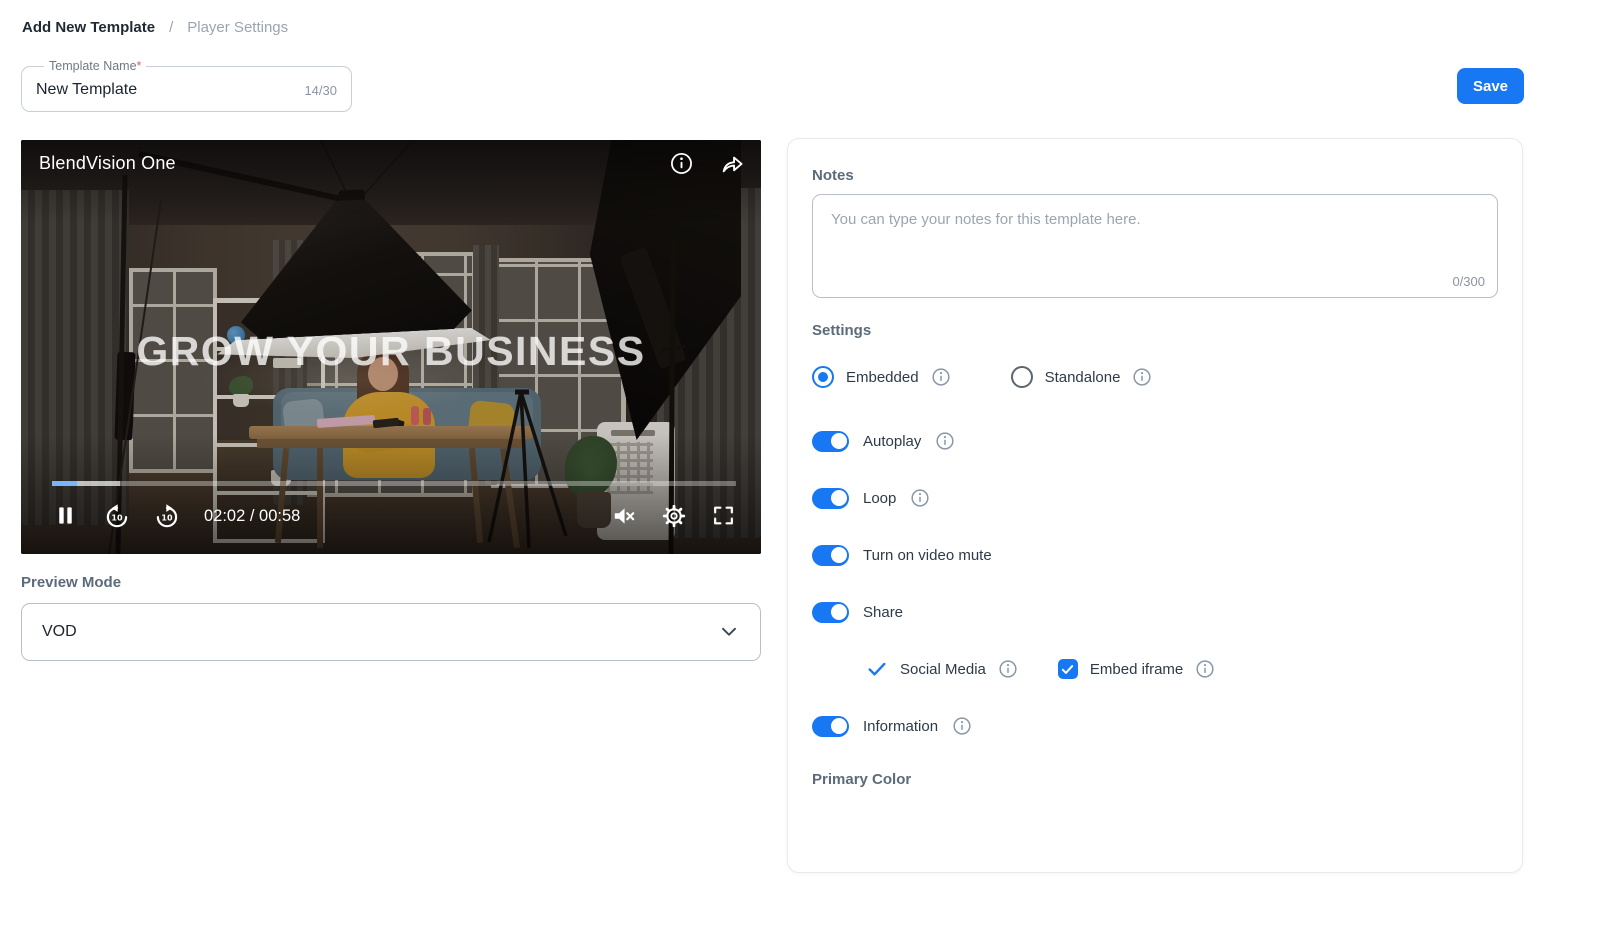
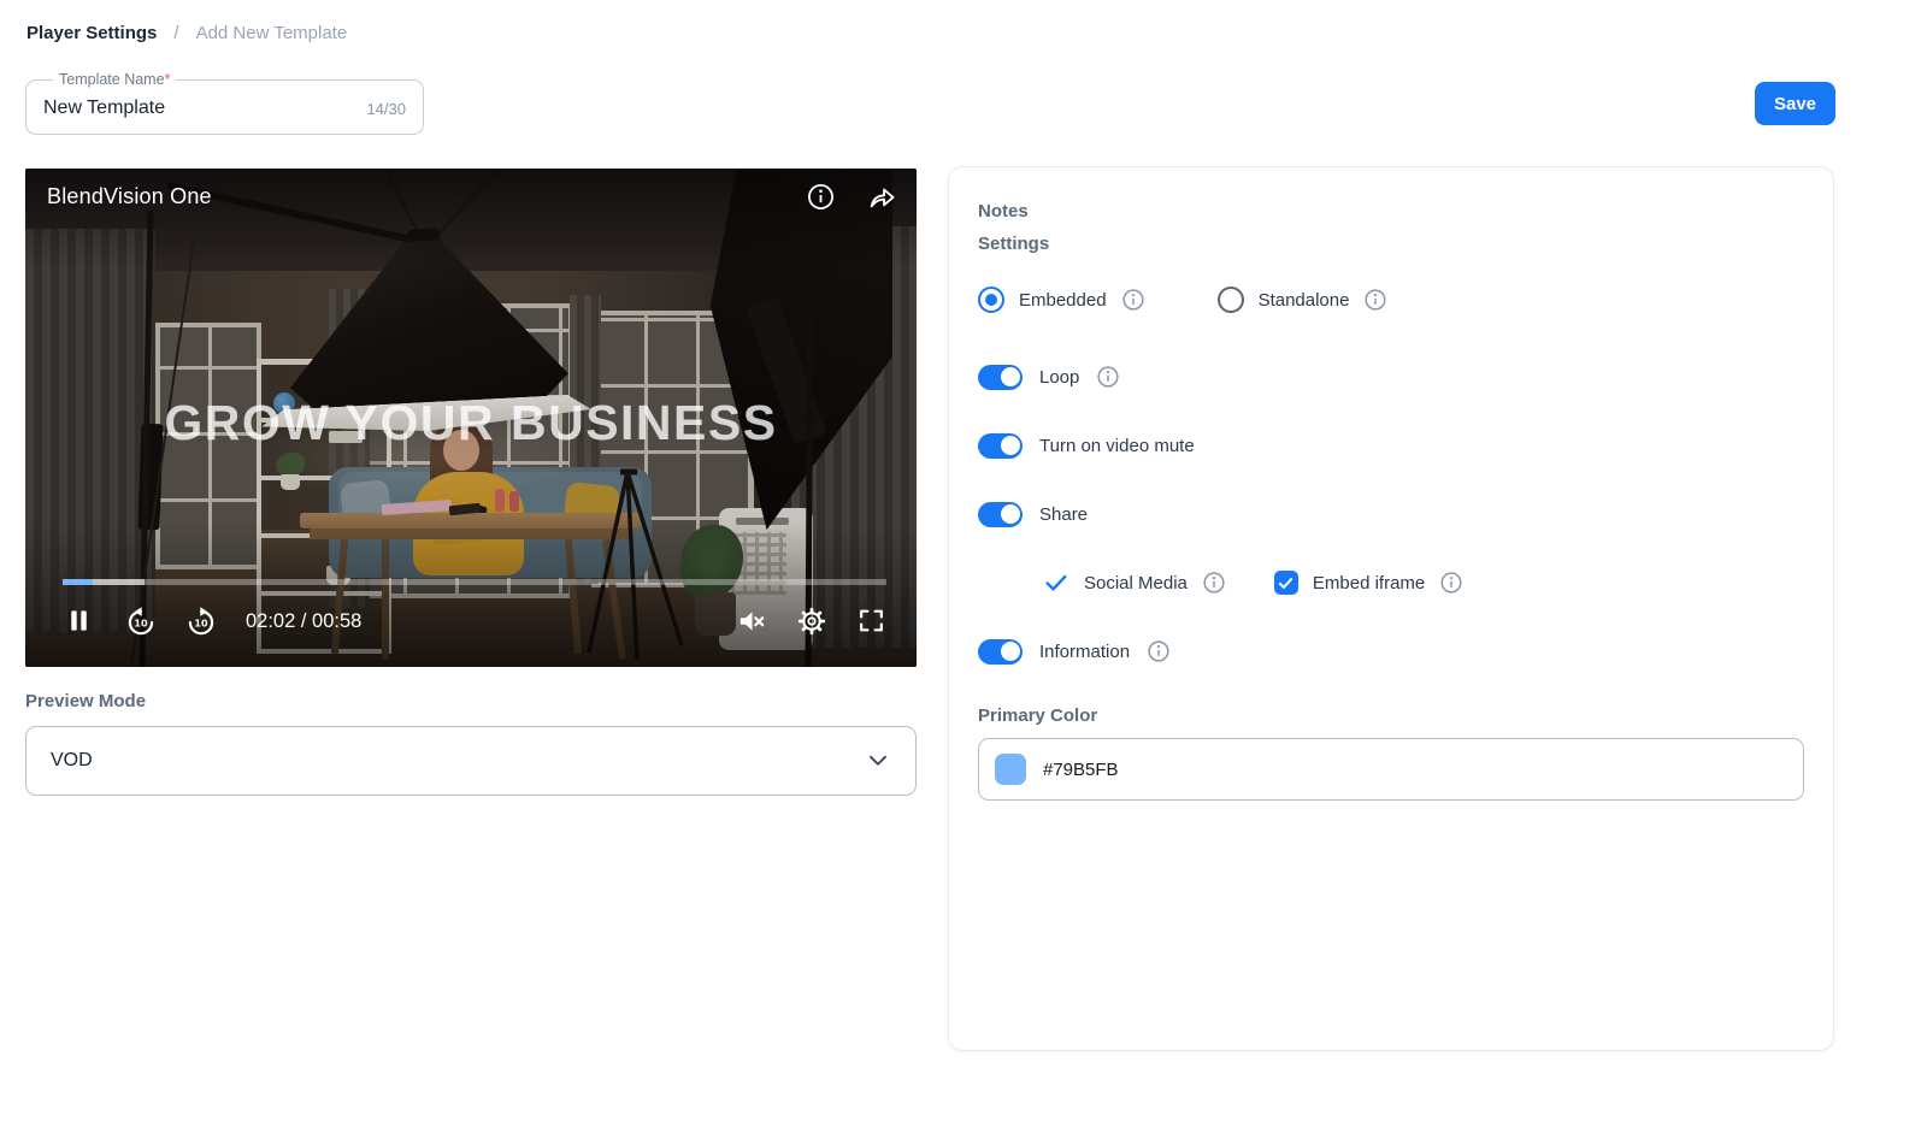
- Add New Template
+ Player Settings
  /
- Player Settings
+ Add New Template
  Template Name*
  New Template
  14/30
  Save
  GROW YOUR BUSINESS
  BlendVision One
  10
  10
  02:02 / 00:58
  Preview Mode
  VOD
  Notes
- You can type your notes for this template here.
- 0/300
  Settings
  Embedded
  Standalone
- Autoplay
  Loop
  Turn on video mute
  Share
  Social Media
  Embed iframe
  Information
  Primary Color
+ #79B5FB
